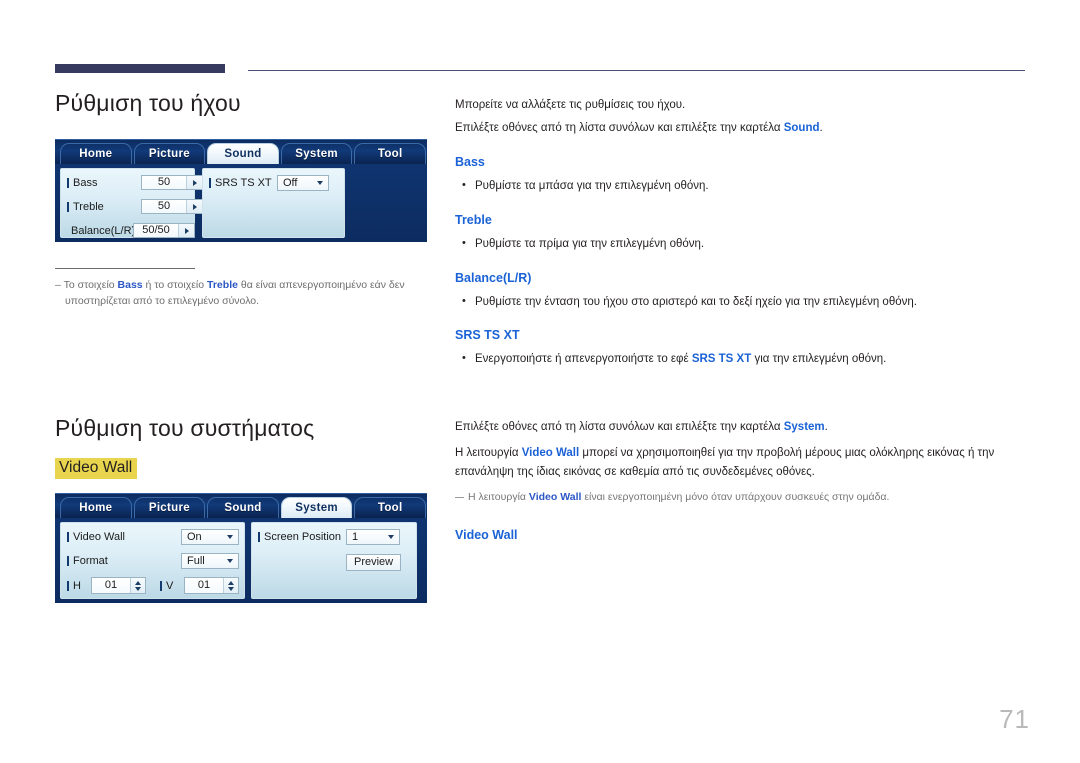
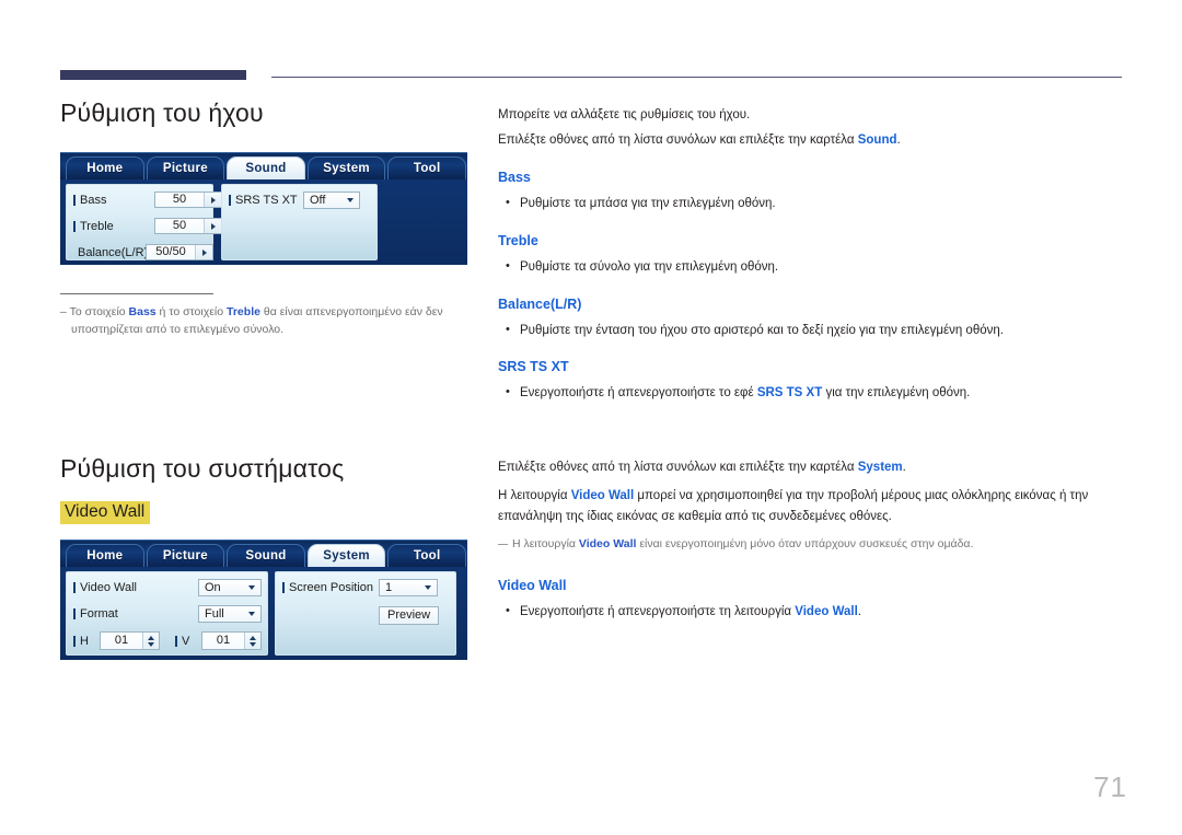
  Ρύθμιση του ήχου
  Home
  Picture
  Sound
  System
  Tool
  Bass
  50
  Treble
  50
  Balance(L/R
  50/50
  SRS TS XT
  Off
  – Το στοιχείο Bass ή το στοιχείο Treble θα είναι απενεργοποιημένο εάν δεν υποστηρίζεται από το επιλεγμένο σύνολο.
  Ρύθμιση του συστήματος
  Video Wall
  Home
  Picture
  Sound
  System
  Tool
  Video Wall
  On
  Format
  Full
  H
  01
  V
  01
  Screen Position
  1
  Preview
  Μπορείτε να αλλάξετε τις ρυθμίσεις του ήχου.
  Επιλέξτε οθόνες από τη λίστα συνόλων και επιλέξτε την καρτέλα Sound.
  Bass
  Ρυθμίστε τα μπάσα για την επιλεγμένη οθόνη.
  Treble
- Ρυθμίστε τα πρίμα για την επιλεγμένη οθόνη.
+ Ρυθμίστε τα σύνολο για την επιλεγμένη οθόνη.
  Balance(L/R)
  Ρυθμίστε την ένταση του ήχου στο αριστερό και το δεξί ηχείο για την επιλεγμένη οθόνη.
  SRS TS XT
  Ενεργοποιήστε ή απενεργοποιήστε το εφέ SRS TS XT για την επιλεγμένη οθόνη.
  Επιλέξτε οθόνες από τη λίστα συνόλων και επιλέξτε την καρτέλα System.
  Η λειτουργία Video Wall μπορεί να χρησιμοποιηθεί για την προβολή μέρους μιας ολόκληρης εικόνας ή την επανάληψη της ίδιας εικόνας σε καθεμία από τις συνδεδεμένες οθόνες.
  Η λειτουργία Video Wall είναι ενεργοποιημένη μόνο όταν υπάρχουν συσκευές στην ομάδα.
  Video Wall
+ Ενεργοποιήστε ή απενεργοποιήστε τη λειτουργία Video Wall.
  71
